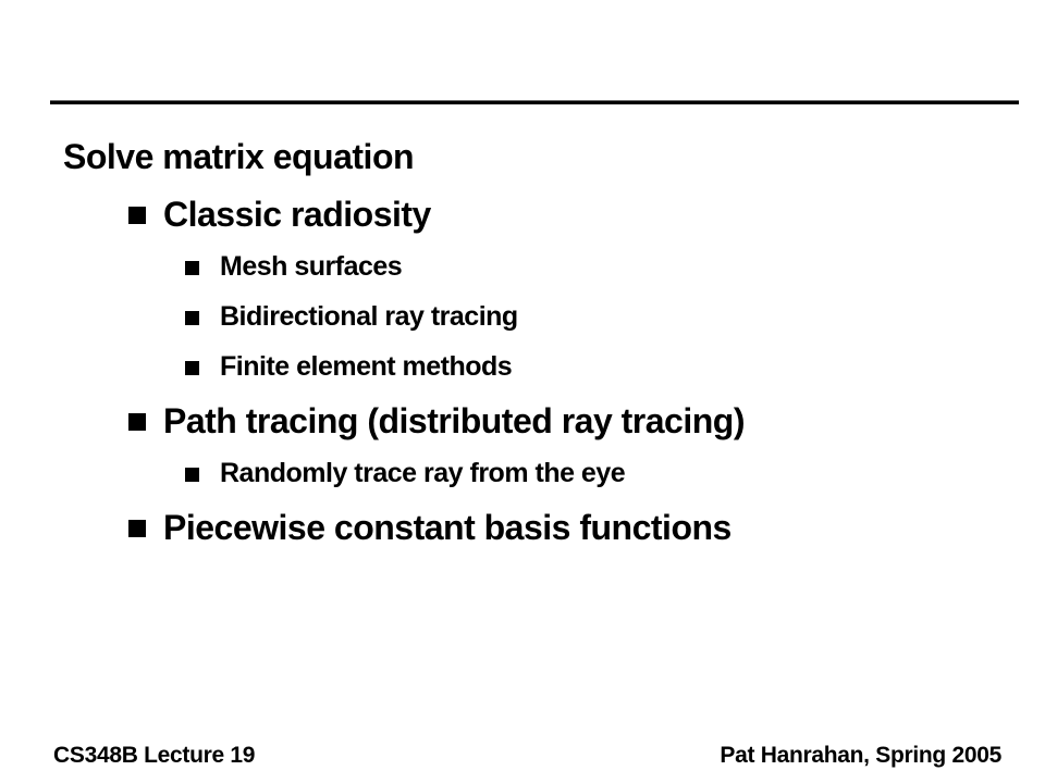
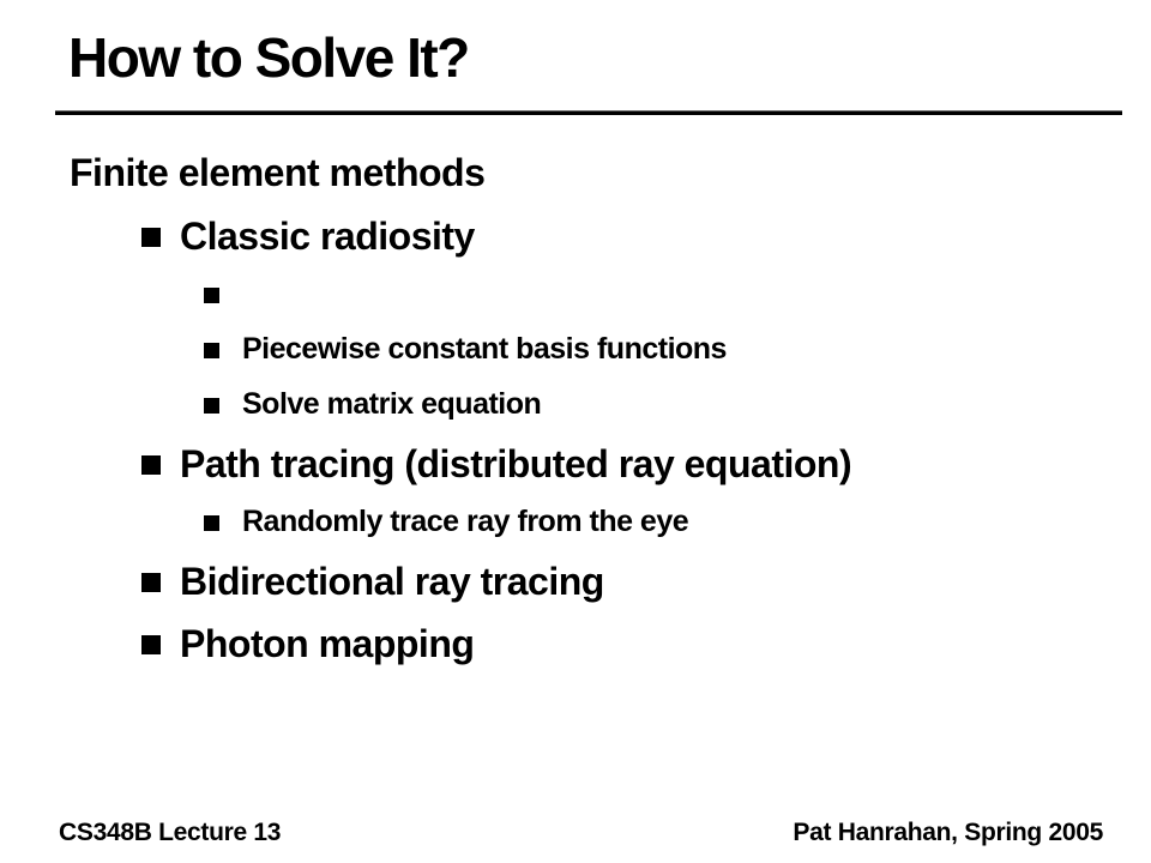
+ How to Solve It?
- Solve matrix equation
+ Finite element methods
  Classic radiosity
- Mesh surfaces
- Bidirectional ray tracing
+ Piecewise constant basis functions
- Finite element methods
+ Solve matrix equation
- Path tracing (distributed ray tracing)
+ Path tracing (distributed ray equation)
  Randomly trace ray from the eye
- Piecewise constant basis functions
+ Bidirectional ray tracing
+ Photon mapping
- CS348B Lecture 19
+ CS348B Lecture 13
  Pat Hanrahan, Spring 2005
